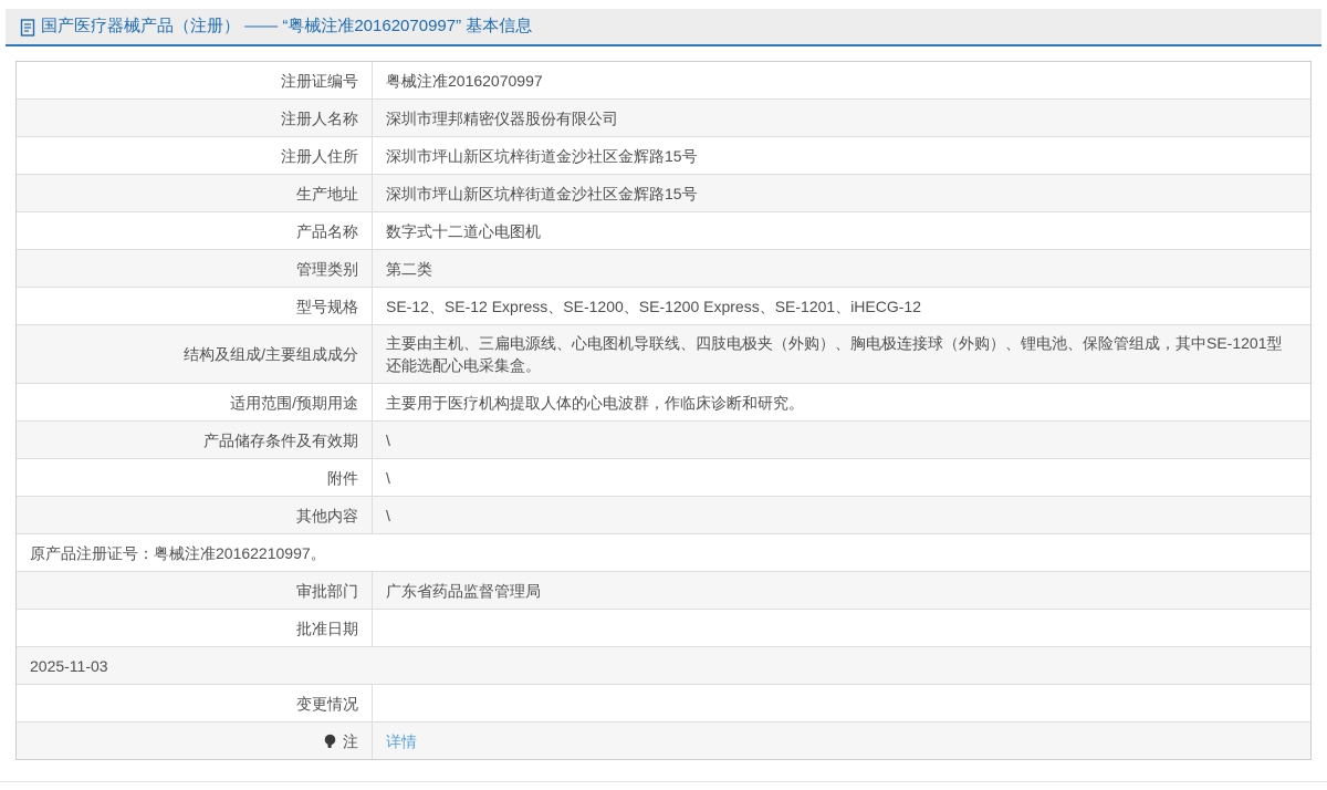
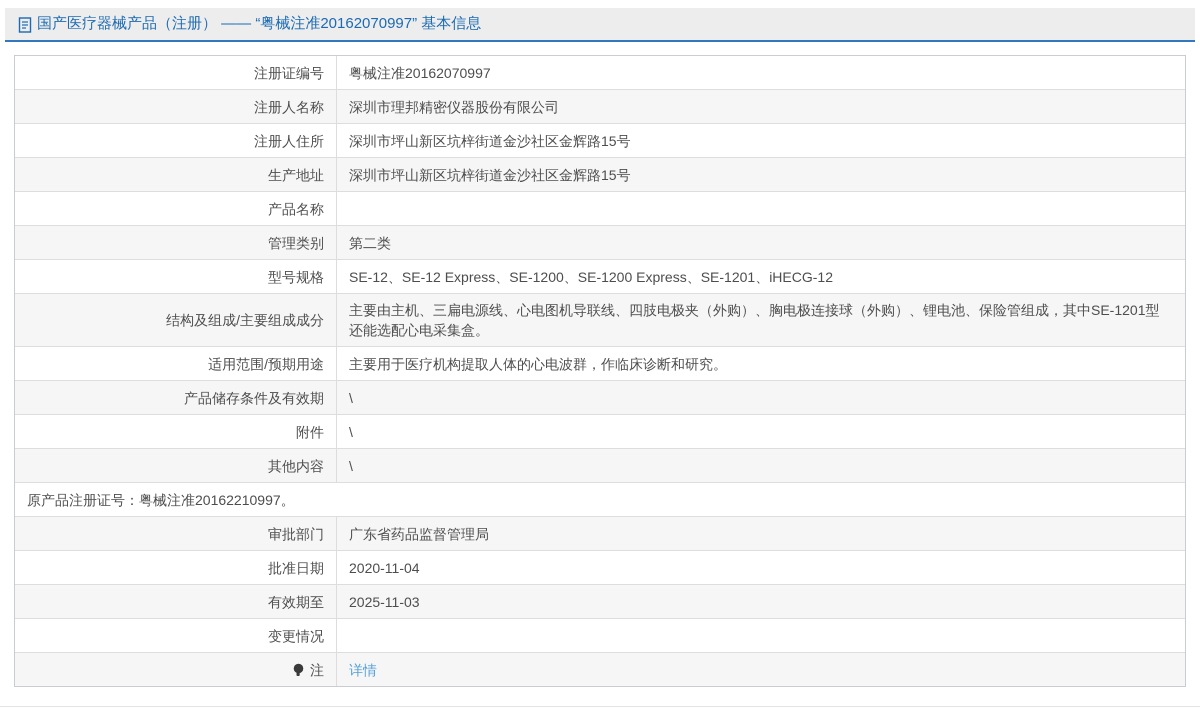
  国产医疗器械产品（注册） —— “粤械注准20162070997” 基本信息
  注册证编号
  粤械注准20162070997
  注册人名称
  深圳市理邦精密仪器股份有限公司
  注册人住所
  深圳市坪山新区坑梓街道金沙社区金辉路15号
  生产地址
  深圳市坪山新区坑梓街道金沙社区金辉路15号
  产品名称
- 数字式十二道心电图机
  管理类别
  第二类
  型号规格
  SE-12、SE-12 Express、SE-1200、SE-1200 Express、SE-1201、iHECG-12
  结构及组成/主要组成成分
  主要由主机、三扁电源线、心电图机导联线、四肢电极夹（外购）、胸电极连接球（外购）、锂电池、保险管组成，其中SE-1201型还能选配心电采集盒。
  适用范围/预期用途
  主要用于医疗机构提取人体的心电波群，作临床诊断和研究。
  产品储存条件及有效期
  \
  附件
  \
  其他内容
  \
  原产品注册证号：粤械注准20162210997。
  审批部门
  广东省药品监督管理局
  批准日期
+ 2020-11-04
+ 有效期至
  2025-11-03
  变更情况
  注
  详情
